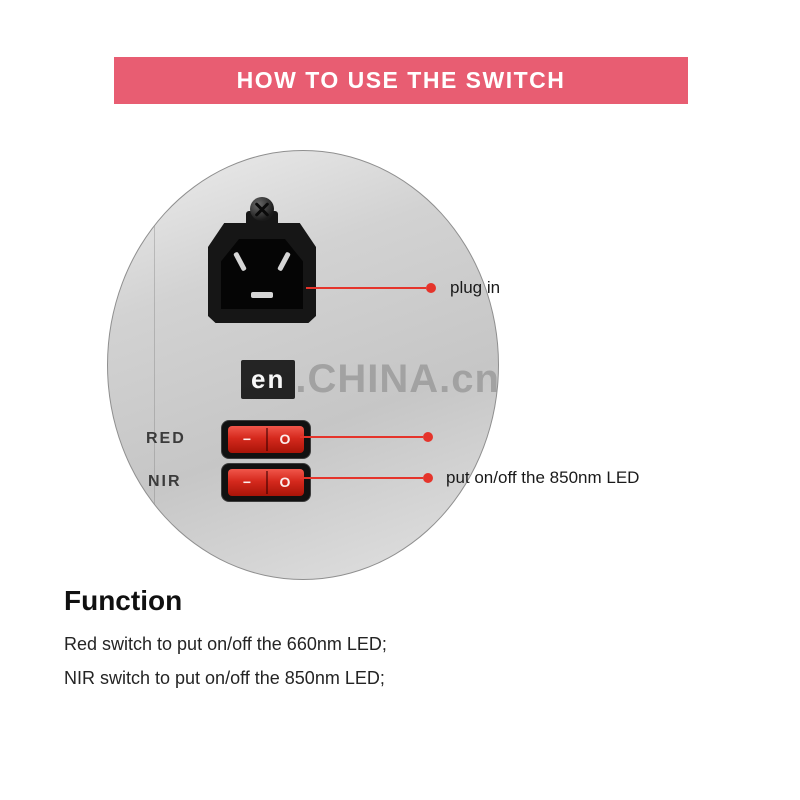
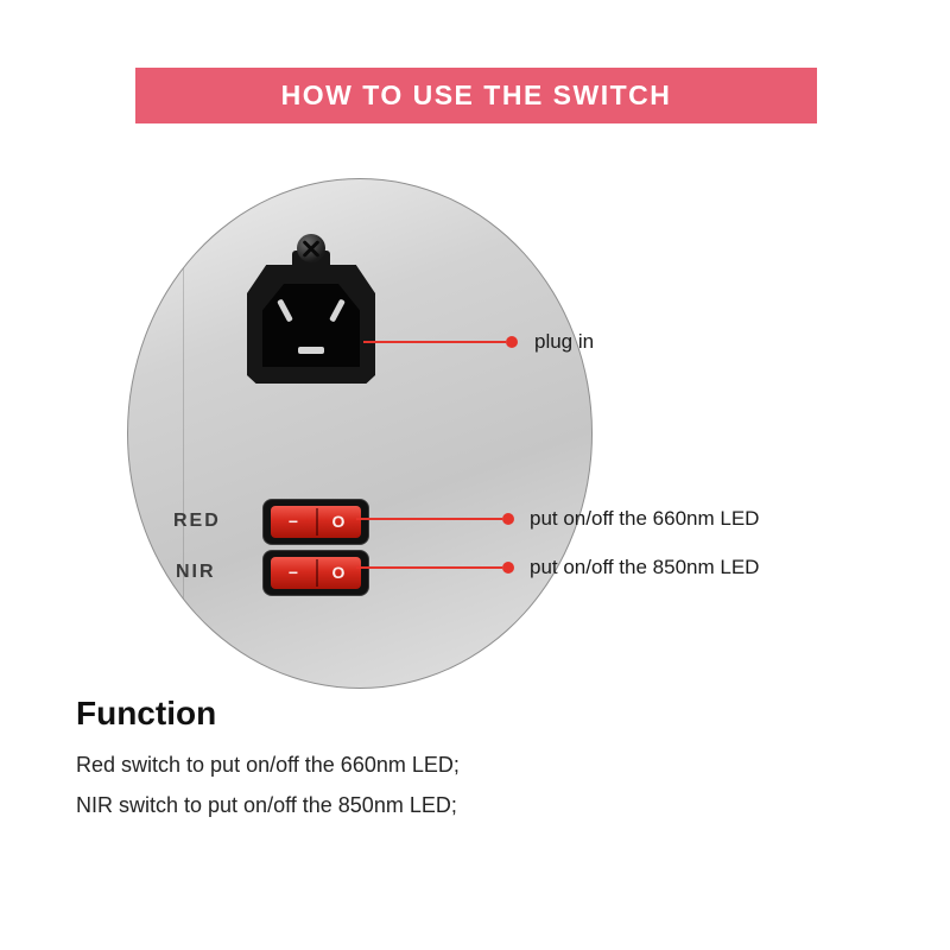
  HOW TO USE THE SWITCH
  RED
  NIR
  −
  O
  −
  O
- en
- .CHINA.cn
  plug in
+ put on/off the 660nm LED
  put on/off the 850nm LED
  Function
  Red switch to put on/off the 660nm LED;
  NIR switch to put on/off the 850nm LED;
